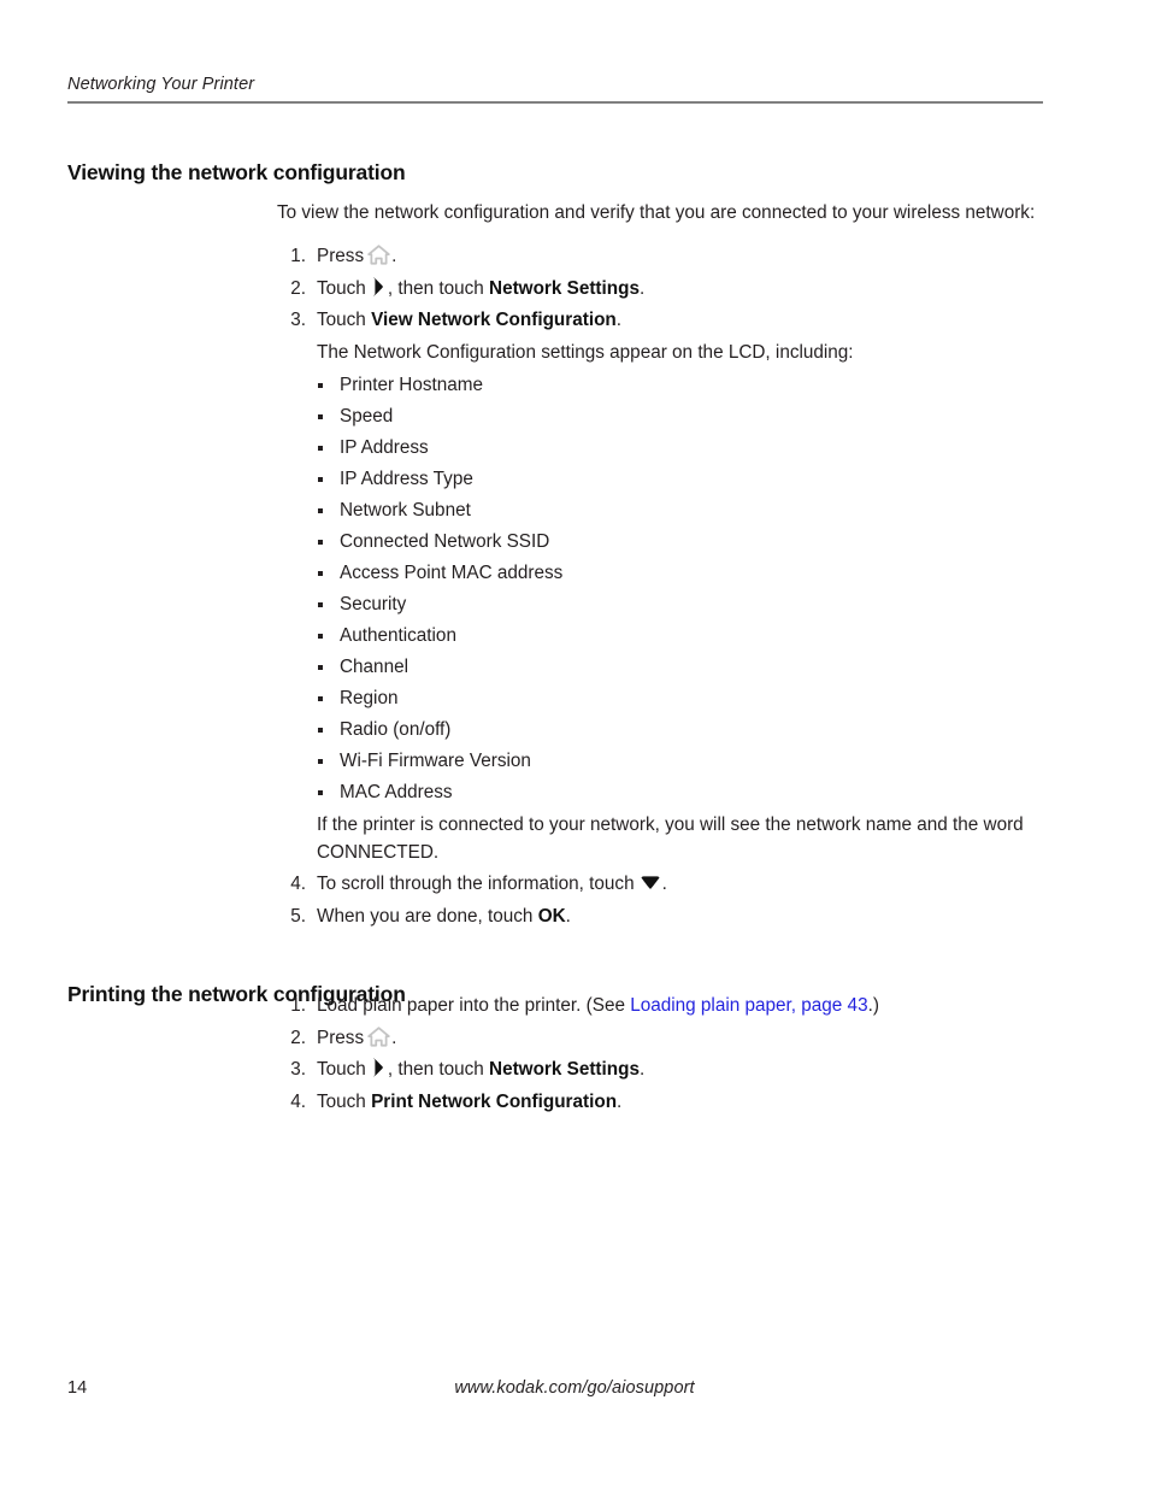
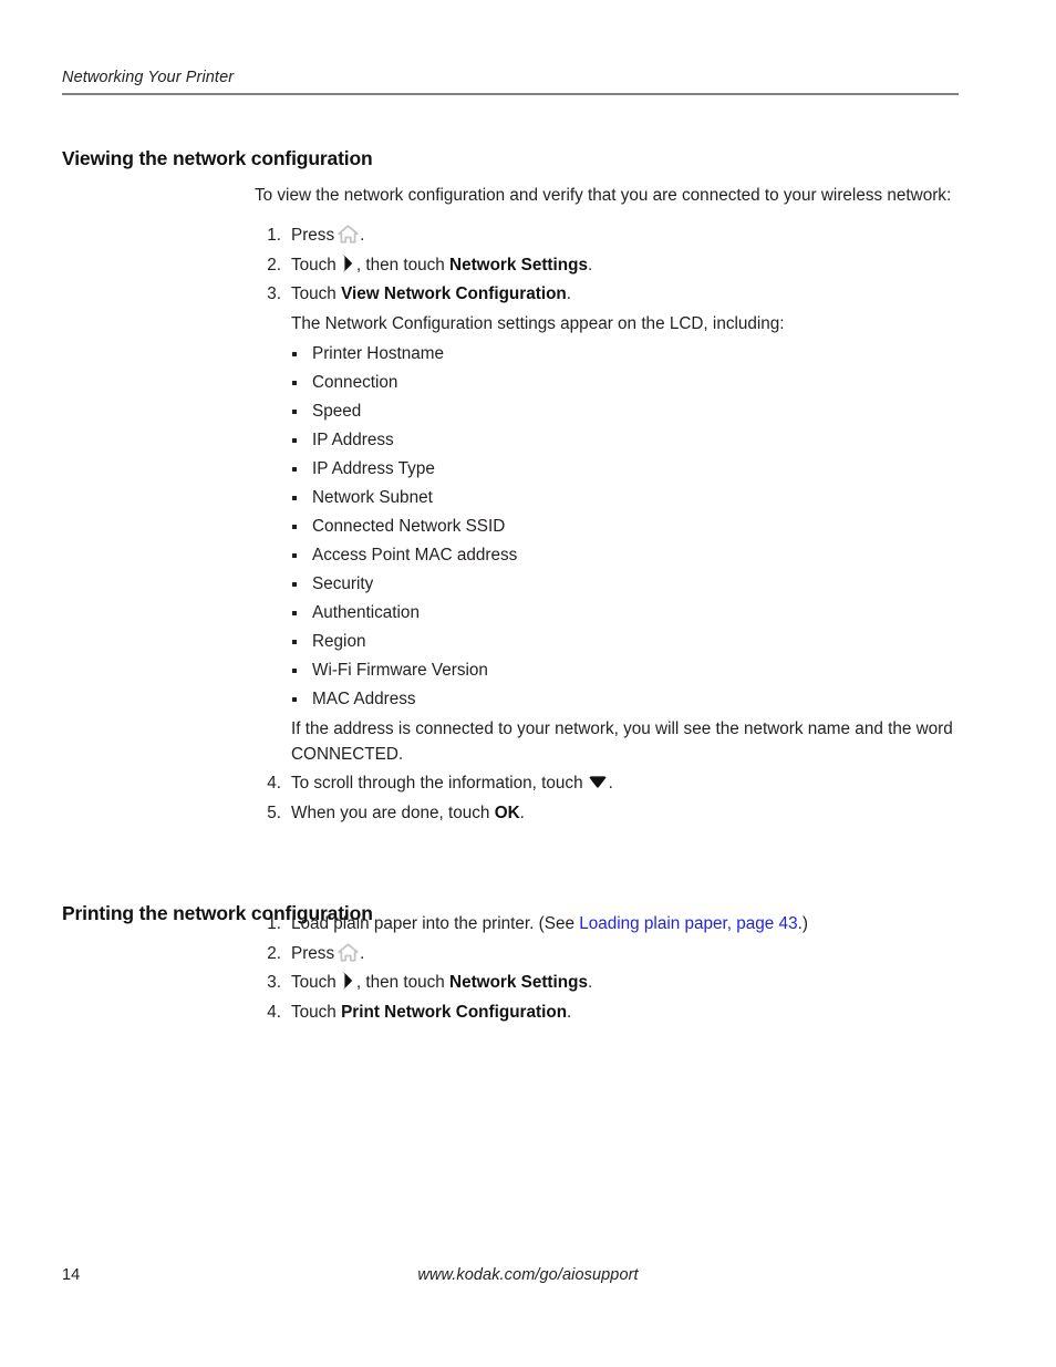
  Networking Your Printer
  Viewing the network configuration
  To view the network configuration and verify that you are connected to your wireless network:
  1.
  Press .
  2.
  Touch , then touch Network Settings.
  3.
  Touch View Network Configuration.
  The Network Configuration settings appear on the LCD, including:
  Printer Hostname
+ Connection
  Speed
  IP Address
  IP Address Type
  Network Subnet
  Connected Network SSID
  Access Point MAC address
  Security
  Authentication
- Channel
  Region
- Radio (on/off)
  Wi-Fi Firmware Version
  MAC Address
- If the printer is connected to your network, you will see the network name and the word CONNECTED.
+ If the address is connected to your network, you will see the network name and the word CONNECTED.
  4.
  To scroll through the information, touch .
  5.
  When you are done, touch OK.
  Printing the network configuration
  1.
  Load plain paper into the printer. (See Loading plain paper, page 43.)
  2.
  Press .
  3.
  Touch , then touch Network Settings.
  4.
  Touch Print Network Configuration.
  14
  www.kodak.com/go/aiosupport
